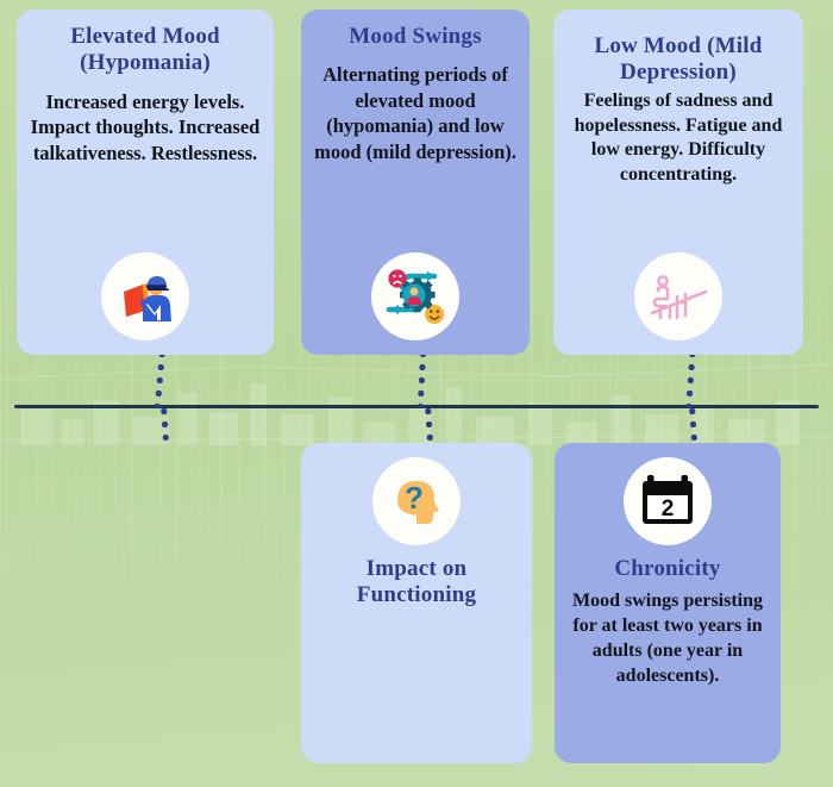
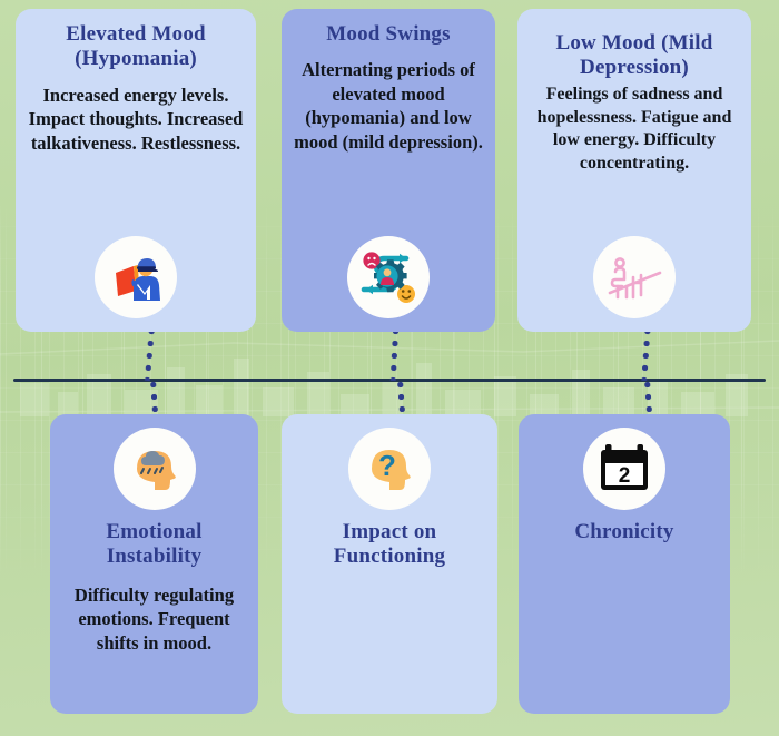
  Elevated Mood (Hypomania)
  Increased energy levels. Impact thoughts. Increased talkativeness. Restlessness.
  Mood Swings
  Alternating periods of elevated mood (hypomania) and low mood (mild depression).
  Low Mood (Mild Depression)
  Feelings of sadness and hopelessness. Fatigue and low energy. Difficulty concentrating.
+ Emotional Instability
+ Difficulty regulating emotions. Frequent shifts in mood.
  ?
  Impact on Functioning
  2
  Chronicity
- Mood swings persisting for at least two years in adults (one year in adolescents).
